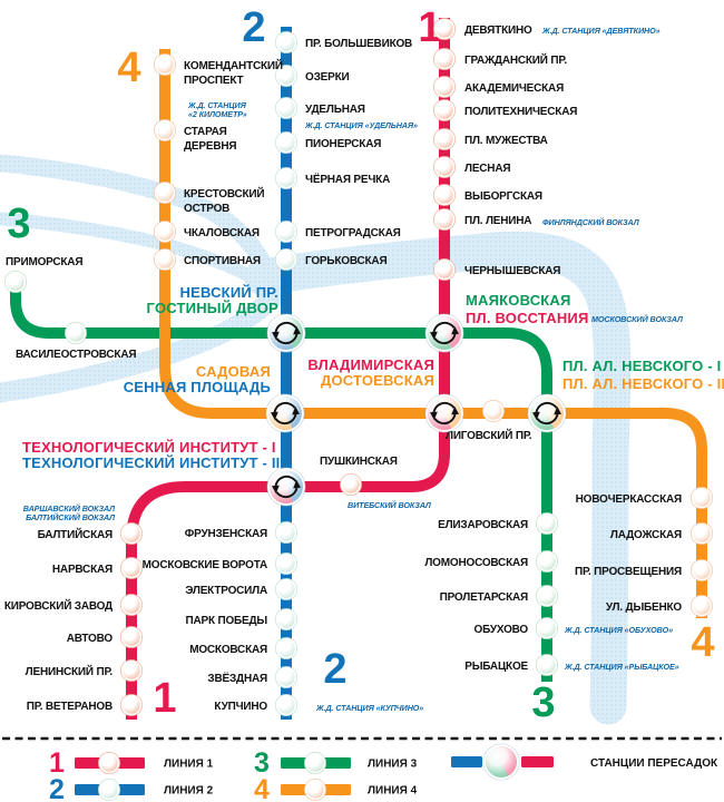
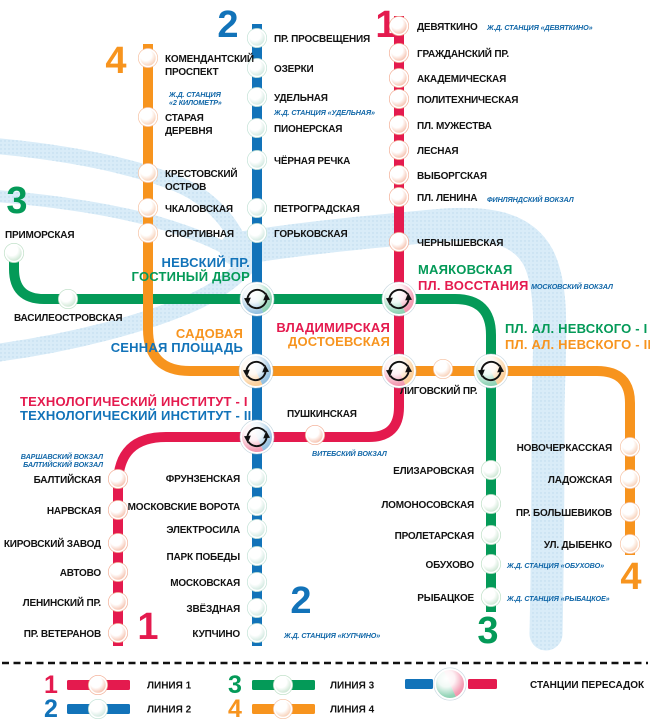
  1
  1
  2
  2
  3
  3
  4
  4
  Ж.Д. СТАНЦИЯ «ДЕВЯТКИНО»
  Ж.Д. СТАНЦИЯ «2 КИЛОМЕТР»
  Ж.Д. СТАНЦИЯ «УДЕЛЬНАЯ»
  ФИНЛЯНДСКИЙ ВОКЗАЛ
  МОСКОВСКИЙ ВОКЗАЛ
  ВАРШАВСКИЙ ВОКЗАЛ БАЛТИЙСКИЙ ВОКЗАЛ
  ВИТЕБСКИЙ ВОКЗАЛ
  Ж.Д. СТАНЦИЯ «ОБУХОВО»
  Ж.Д. СТАНЦИЯ «РЫБАЦКОЕ»
  Ж.Д. СТАНЦИЯ «КУПЧИНО»
  ДЕВЯТКИНО
  ГРАЖДАНСКИЙ ПР.
  АКАДЕМИЧЕСКАЯ
  ПОЛИТЕХНИЧЕСКАЯ
  ПЛ. МУЖЕСТВА
  ЛЕСНАЯ
  ВЫБОРГСКАЯ
  ПЛ. ЛЕНИНА
  ЧЕРНЫШЕВСКАЯ
  ПУШКИНСКАЯ
  БАЛТИЙСКАЯ
  НАРВСКАЯ
  КИРОВСКИЙ ЗАВОД
  АВТОВО
  ЛЕНИНСКИЙ ПР.
  ПР. ВЕТЕРАНОВ
- ПР. БОЛЬШЕВИКОВ
+ ПР. ПРОСВЕЩЕНИЯ
  ОЗЕРКИ
  УДЕЛЬНАЯ
  ПИОНЕРСКАЯ
  ЧЁРНАЯ РЕЧКА
  ПЕТРОГРАДСКАЯ
  ГОРЬКОВСКАЯ
  ФРУНЗЕНСКАЯ
  МОСКОВСКИЕ ВОРОТА
  ЭЛЕКТРОСИЛА
  ПАРК ПОБЕДЫ
  МОСКОВСКАЯ
  ЗВЁЗДНАЯ
  КУПЧИНО
  ПРИМОРСКАЯ
  ВАСИЛЕОСТРОВСКАЯ
  ЕЛИЗАРОВСКАЯ
  ЛОМОНОСОВСКАЯ
  ПРОЛЕТАРСКАЯ
  ОБУХОВО
  РЫБАЦКОЕ
  КОМЕНДАНТСКИЙ ПРОСПЕКТ
  СТАРАЯ ДЕРЕВНЯ
  КРЕСТОВСКИЙ ОСТРОВ
  ЧКАЛОВСКАЯ
  СПОРТИВНАЯ
  ЛИГОВСКИЙ ПР.
  НОВОЧЕРКАССКАЯ
  ЛАДОЖСКАЯ
- ПР. ПРОСВЕЩЕНИЯ
+ ПР. БОЛЬШЕВИКОВ
  УЛ. ДЫБЕНКО
  НЕВСКИЙ ПР.
  ГОСТИНЫЙ ДВОР
  САДОВАЯ
  СЕННАЯ ПЛОЩАДЬ
  ВЛАДИМИРСКАЯ
  ДОСТОЕВСКАЯ
  МАЯКОВСКАЯ
  ПЛ. ВОССТАНИЯ
  ПЛ. АЛ. НЕВСКОГО - I
  ПЛ. АЛ. НЕВСКОГО - II
  ТЕХНОЛОГИЧЕСКИЙ ИНСТИТУТ - I
  ТЕХНОЛОГИЧЕСКИЙ ИНСТИТУТ - II
  1
  ЛИНИЯ 1
  2
  ЛИНИЯ 2
  3
  ЛИНИЯ 3
  4
  ЛИНИЯ 4
  СТАНЦИИ ПЕРЕСАДОК
